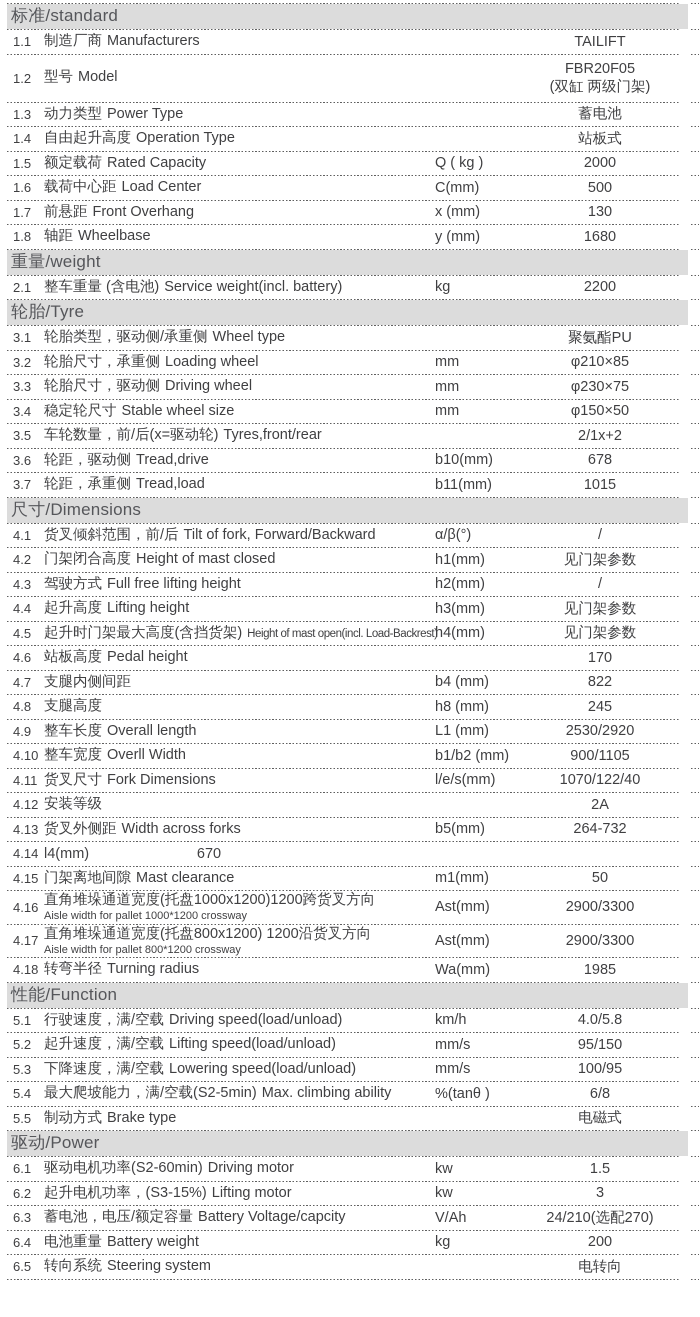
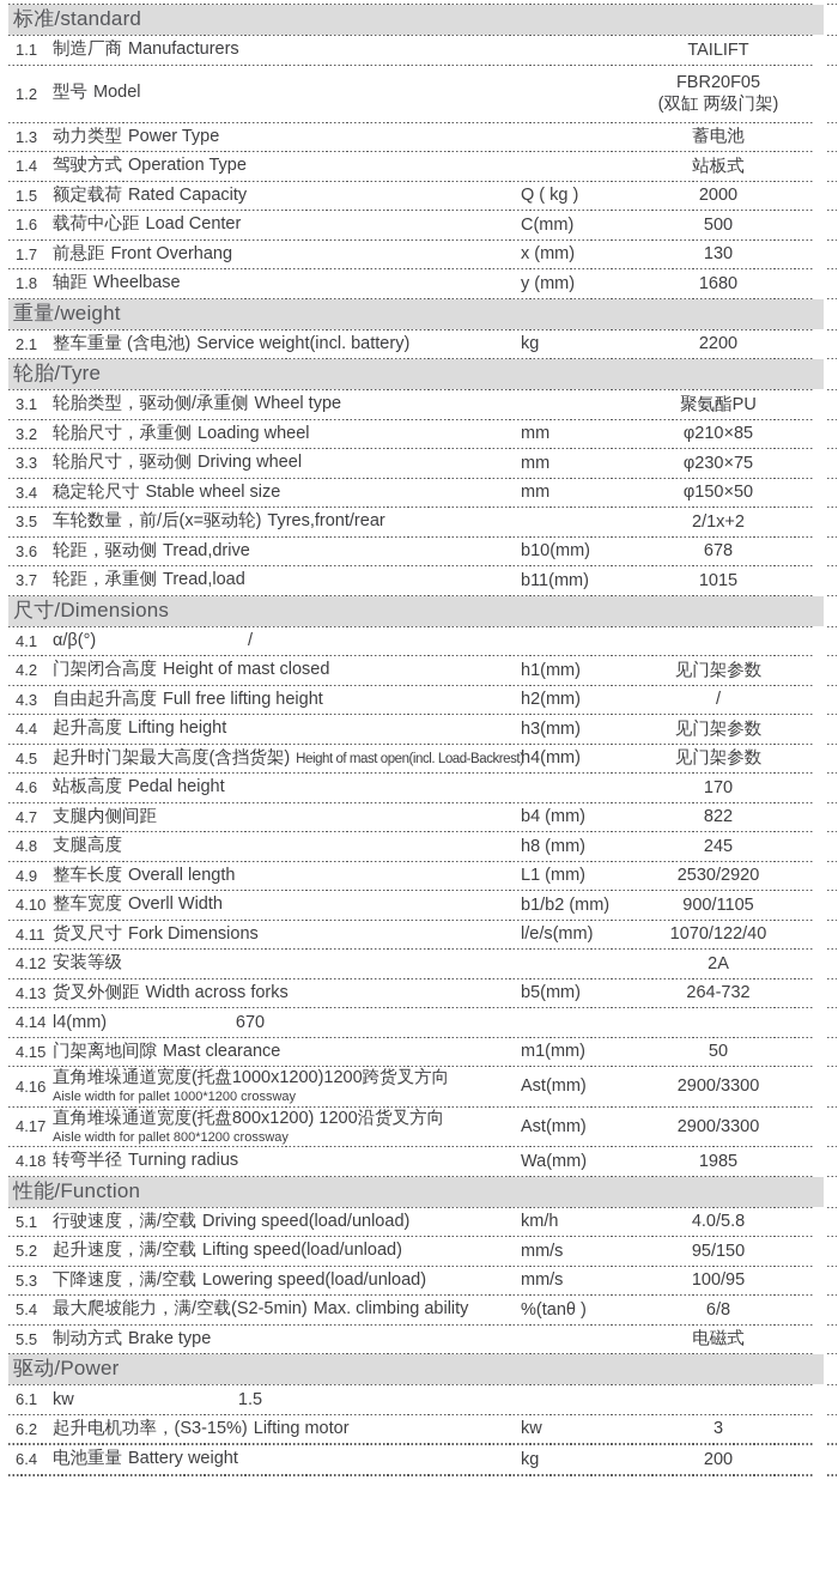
  标准/standard
  1.1
  制造厂商 Manufacturers
  TAILIFT
  1.2
  型号 Model
  FBR20F05
  (双缸 两级门架)
  1.3
  动力类型 Power Type
  蓄电池
  1.4
- 自由起升高度 Operation Type
+ 驾驶方式 Operation Type
  站板式
  1.5
  额定载荷 Rated Capacity
  Q ( kg )
  2000
  1.6
  载荷中心距 Load Center
  C(mm)
  500
  1.7
  前悬距 Front Overhang
  x (mm)
  130
  1.8
  轴距 Wheelbase
  y (mm)
  1680
  重量/weight
  2.1
  整车重量 (含电池) Service weight(incl. battery)
  kg
  2200
  轮胎/Tyre
  3.1
  轮胎类型，驱动侧/承重侧 Wheel type
  聚氨酯PU
  3.2
  轮胎尺寸，承重侧 Loading wheel
  mm
  φ210×85
  3.3
  轮胎尺寸，驱动侧 Driving wheel
  mm
  φ230×75
  3.4
  稳定轮尺寸 Stable wheel size
  mm
  φ150×50
  3.5
  车轮数量，前/后(x=驱动轮) Tyres,front/rear
  2/1x+2
  3.6
  轮距，驱动侧 Tread,drive
  b10(mm)
  678
  3.7
  轮距，承重侧 Tread,load
  b11(mm)
  1015
  尺寸/Dimensions
  4.1
- 货叉倾斜范围，前/后 Tilt of fork, Forward/Backward
  α/β(°)
  /
  4.2
  门架闭合高度 Height of mast closed
  h1(mm)
  见门架参数
  4.3
- 驾驶方式 Full free lifting height
+ 自由起升高度 Full free lifting height
  h2(mm)
  /
  4.4
  起升高度 Lifting height
  h3(mm)
  见门架参数
  4.5
  起升时门架最大高度(含挡货架) Height of mast open(incl. Load-Backrest)
  h4(mm)
  见门架参数
  4.6
  站板高度 Pedal height
  170
  4.7
  支腿内侧间距
  b4 (mm)
  822
  4.8
  支腿高度
  h8 (mm)
  245
  4.9
  整车长度 Overall length
  L1 (mm)
  2530/2920
  4.10
  整车宽度 Overll Width
  b1/b2 (mm)
  900/1105
  4.11
  货叉尺寸 Fork Dimensions
  l/e/s(mm)
  1070/122/40
  4.12
  安装等级
  2A
  4.13
  货叉外侧距 Width across forks
  b5(mm)
  264-732
  4.14
  l4(mm)
  670
  4.15
  门架离地间隙 Mast clearance
  m1(mm)
  50
  4.16
  直角堆垛通道宽度(托盘1000x1200)1200跨货叉方向
  Aisle width for pallet 1000*1200 crossway
  Ast(mm)
  2900/3300
  4.17
  直角堆垛通道宽度(托盘800x1200) 1200沿货叉方向
  Aisle width for pallet 800*1200 crossway
  Ast(mm)
  2900/3300
  4.18
  转弯半径 Turning radius
  Wa(mm)
  1985
  性能/Function
  5.1
  行驶速度，满/空载 Driving speed(load/unload)
  km/h
  4.0/5.8
  5.2
  起升速度，满/空载 Lifting speed(load/unload)
  mm/s
  95/150
  5.3
  下降速度，满/空载 Lowering speed(load/unload)
  mm/s
  100/95
  5.4
  最大爬坡能力，满/空载(S2-5min) Max. climbing ability
  %(tanθ )
  6/8
  5.5
  制动方式 Brake type
  电磁式
  驱动/Power
  6.1
- 驱动电机功率(S2-60min) Driving motor
  kw
  1.5
  6.2
  起升电机功率，(S3-15%) Lifting motor
  kw
  3
- 6.3
- 蓄电池，电压/额定容量 Battery Voltage/capcity
- V/Ah
- 24/210(选配270)
  6.4
  电池重量 Battery weight
  kg
  200
- 6.5
- 转向系统 Steering system
- 电转向
